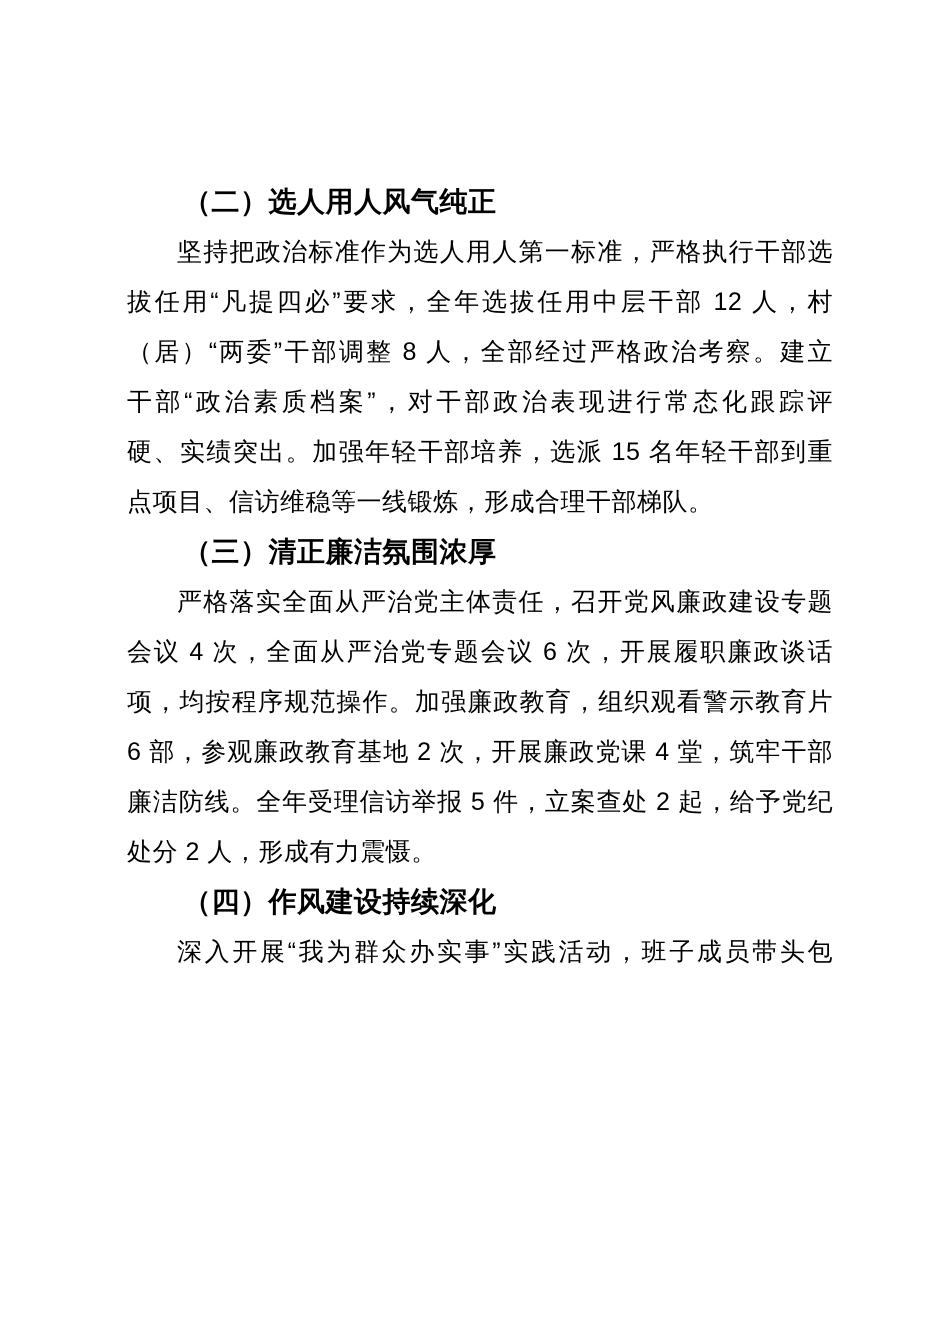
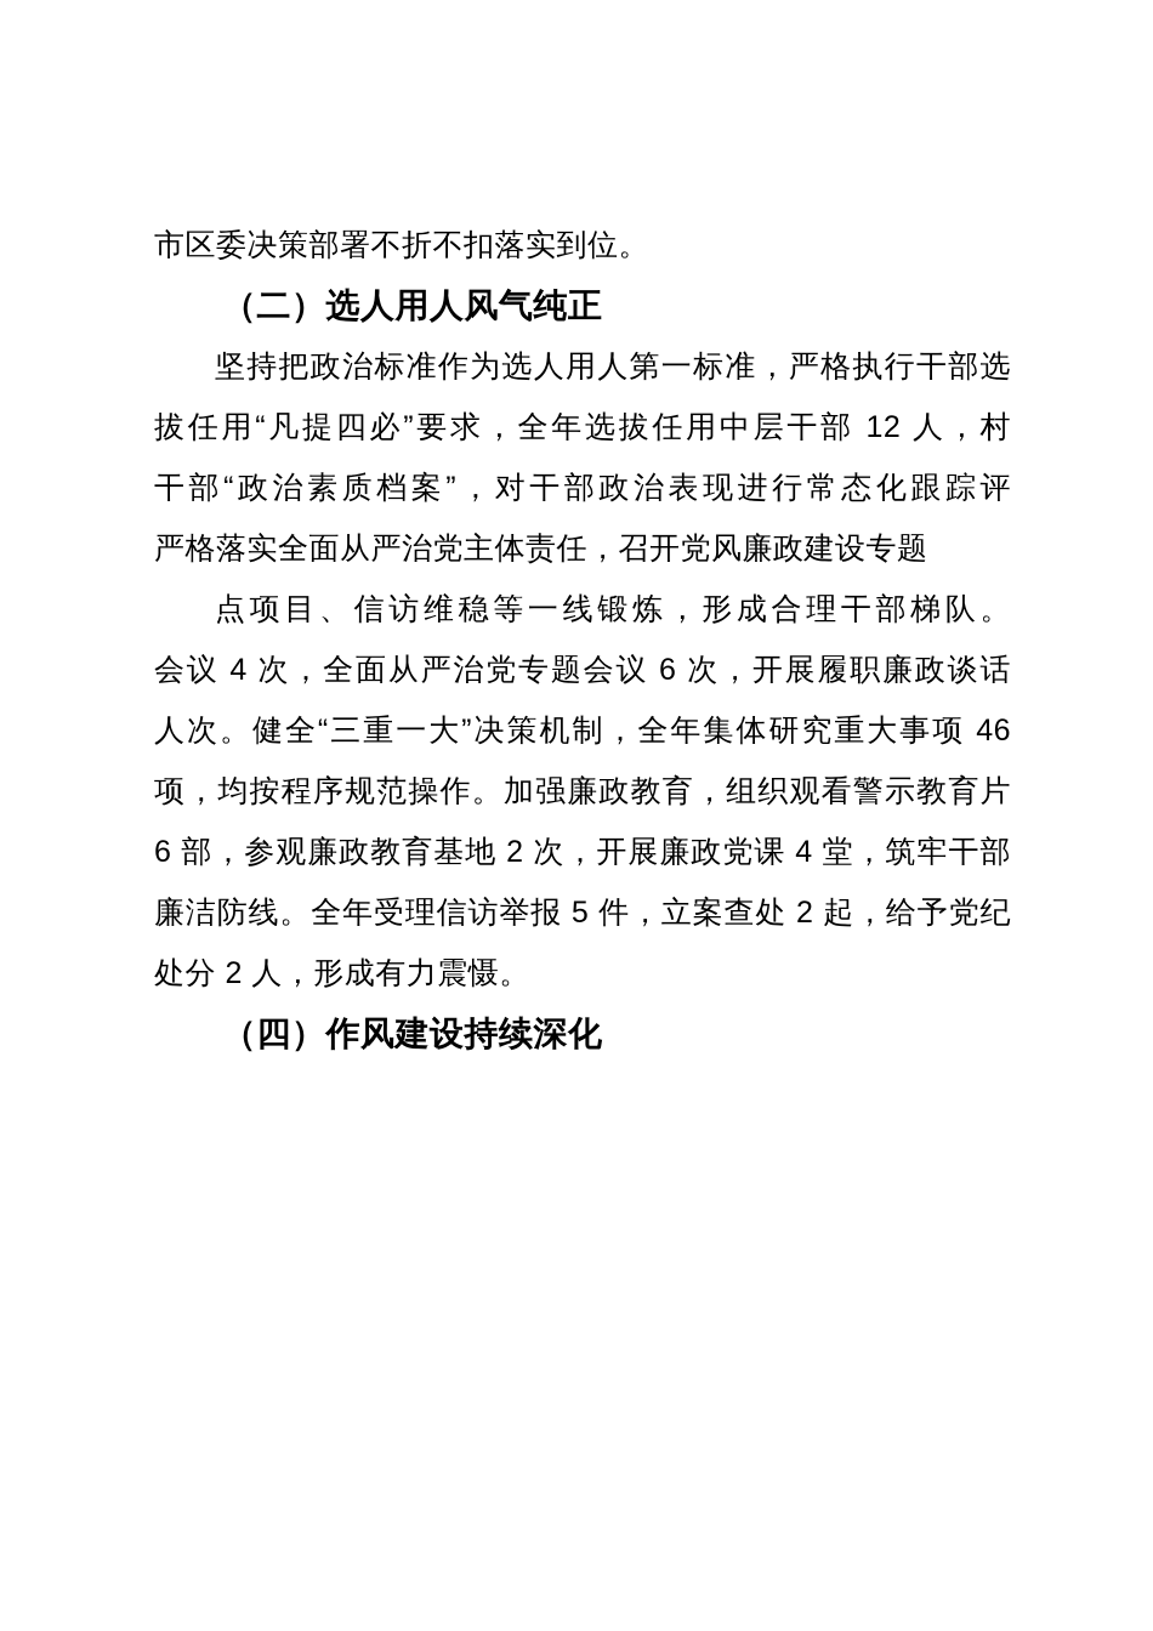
+ 市区委决策部署不折不扣落实到位。
  （二）选人用人风气纯正
  坚持把政治标准作为选人用人第一标准，严格执行干部选
  拔任用“凡提四必”要求，全年选拔任用中层干部 12 人，村
- （居）“两委”干部调整 8 人，全部经过严格政治考察。建立
  干部“政治素质档案”，对干部政治表现进行常态化跟踪评
- 硬、实绩突出。加强年轻干部培养，选派 15 名年轻干部到重
- 点项目、信访维稳等一线锻炼，形成合理干部梯队。
+ 严格落实全面从严治党主体责任，召开党风廉政建设专题
- （三）清正廉洁氛围浓厚
- 严格落实全面从严治党主体责任，召开党风廉政建设专题
+ 点项目、信访维稳等一线锻炼，形成合理干部梯队。
  会议 4 次，全面从严治党专题会议 6 次，开展履职廉政谈话
+ 人次。健全“三重一大”决策机制，全年集体研究重大事项 46
  项，均按程序规范操作。加强廉政教育，组织观看警示教育片
  6 部，参观廉政教育基地 2 次，开展廉政党课 4 堂，筑牢干部
  廉洁防线。全年受理信访举报 5 件，立案查处 2 起，给予党纪
  处分 2 人，形成有力震慑。
  （四）作风建设持续深化
- 深入开展“我为群众办实事”实践活动，班子成员带头包
